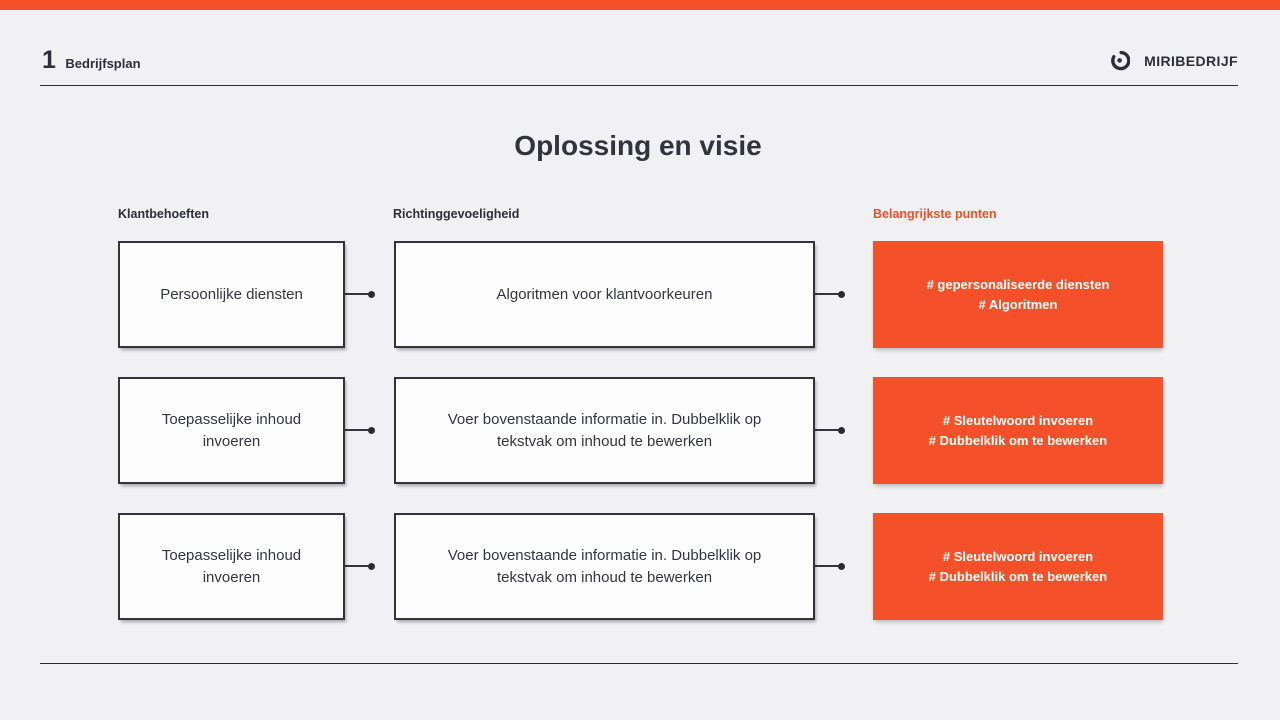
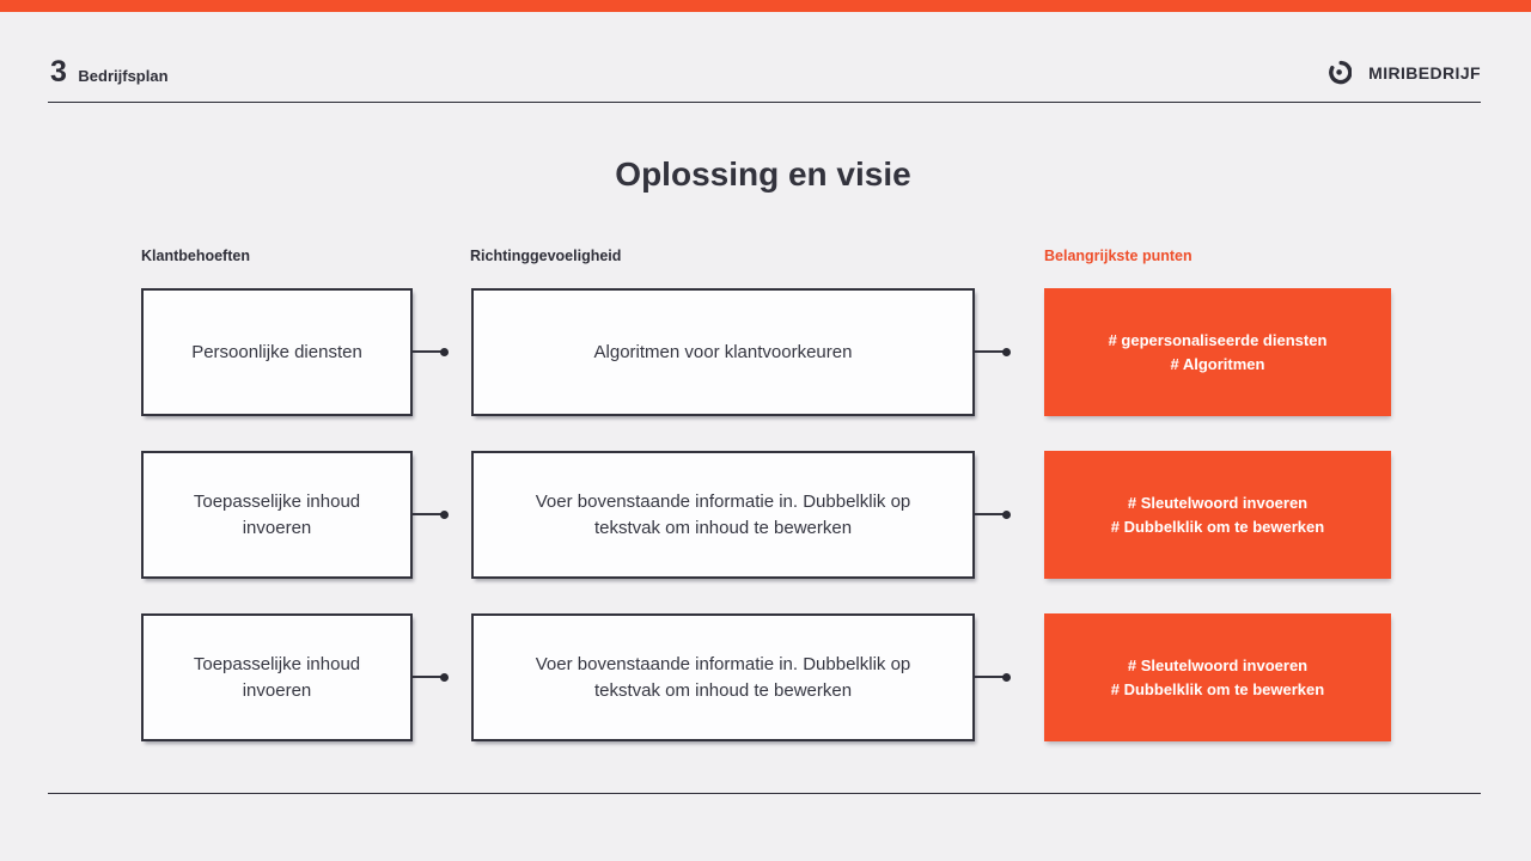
- 1
+ 3
  Bedrijfsplan
  MIRIBEDRIJF
  Oplossing en visie
  Klantbehoeften
  Richtinggevoeligheid
  Belangrijkste punten
  Persoonlijke diensten
  Algoritmen voor klantvoorkeuren
  # gepersonaliseerde diensten
  # Algoritmen
  Toepasselijke inhoud invoeren
  Voer bovenstaande informatie in. Dubbelklik op tekstvak om inhoud te bewerken
  # Sleutelwoord invoeren
  # Dubbelklik om te bewerken
  Toepasselijke inhoud invoeren
  Voer bovenstaande informatie in. Dubbelklik op tekstvak om inhoud te bewerken
  # Sleutelwoord invoeren
  # Dubbelklik om te bewerken
